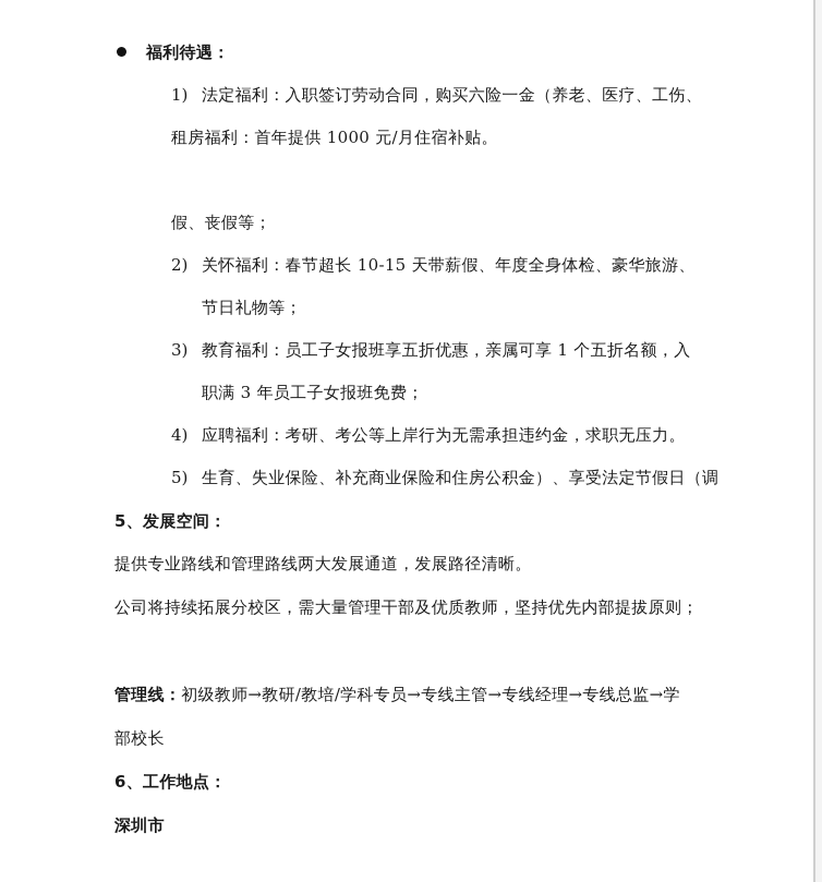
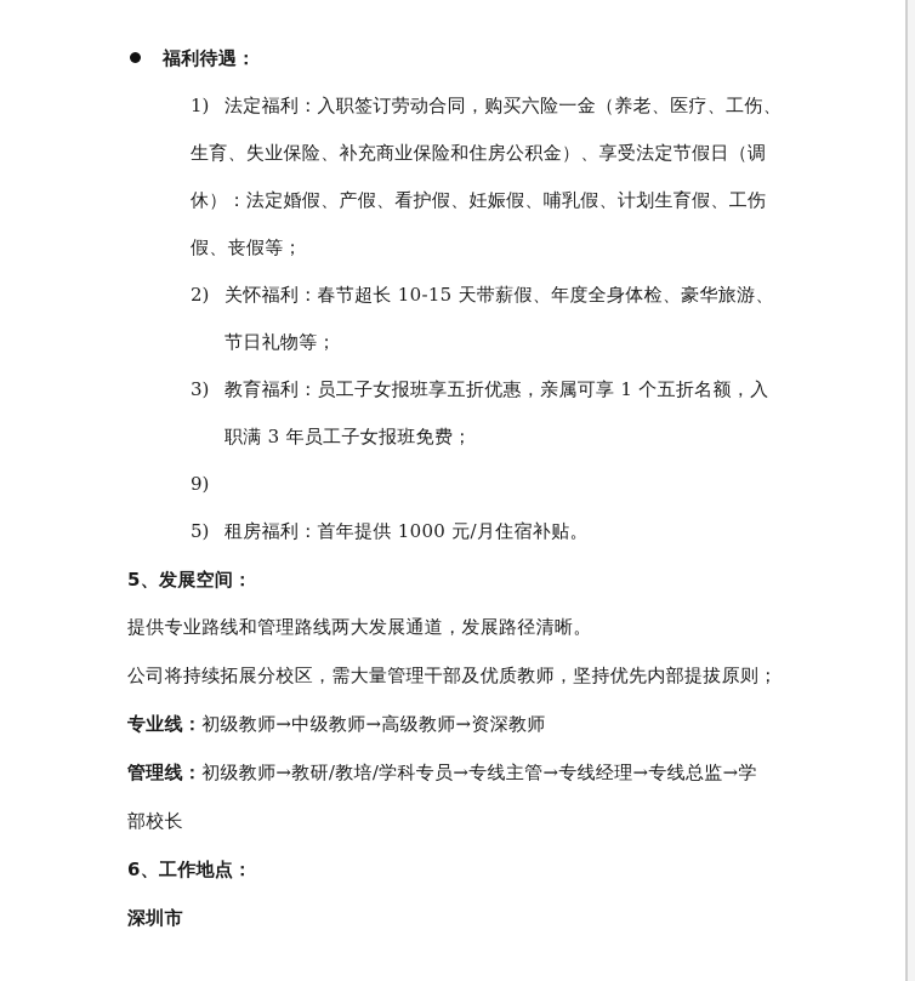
  福利待遇：
  1)
  法定福利：入职签订劳动合同，购买六险一金（养老、医疗、工伤、
- 租房福利：首年提供 1000 元/月住宿补贴。
+ 生育、失业保险、补充商业保险和住房公积金）、享受法定节假日（调
+ 休）：法定婚假、产假、看护假、妊娠假、哺乳假、计划生育假、工伤
  假、丧假等；
  2)
  关怀福利：春节超长 10-15 天带薪假、年度全身体检、豪华旅游、
  节日礼物等；
  3)
  教育福利：员工子女报班享五折优惠，亲属可享 1 个五折名额，入
  职满 3 年员工子女报班免费；
- 4)
+ 9)
- 应聘福利：考研、考公等上岸行为无需承担违约金，求职无压力。
  5)
- 生育、失业保险、补充商业保险和住房公积金）、享受法定节假日（调
+ 租房福利：首年提供 1000 元/月住宿补贴。
  5、发展空间：
  提供专业路线和管理路线两大发展通道，发展路径清晰。
  公司将持续拓展分校区，需大量管理干部及优质教师，坚持优先内部提拔原则；
+ 专业线：初级教师→中级教师→高级教师→资深教师
  管理线：初级教师→教研/教培/学科专员→专线主管→专线经理→专线总监→学
  部校长
  6、工作地点：
  深圳市
